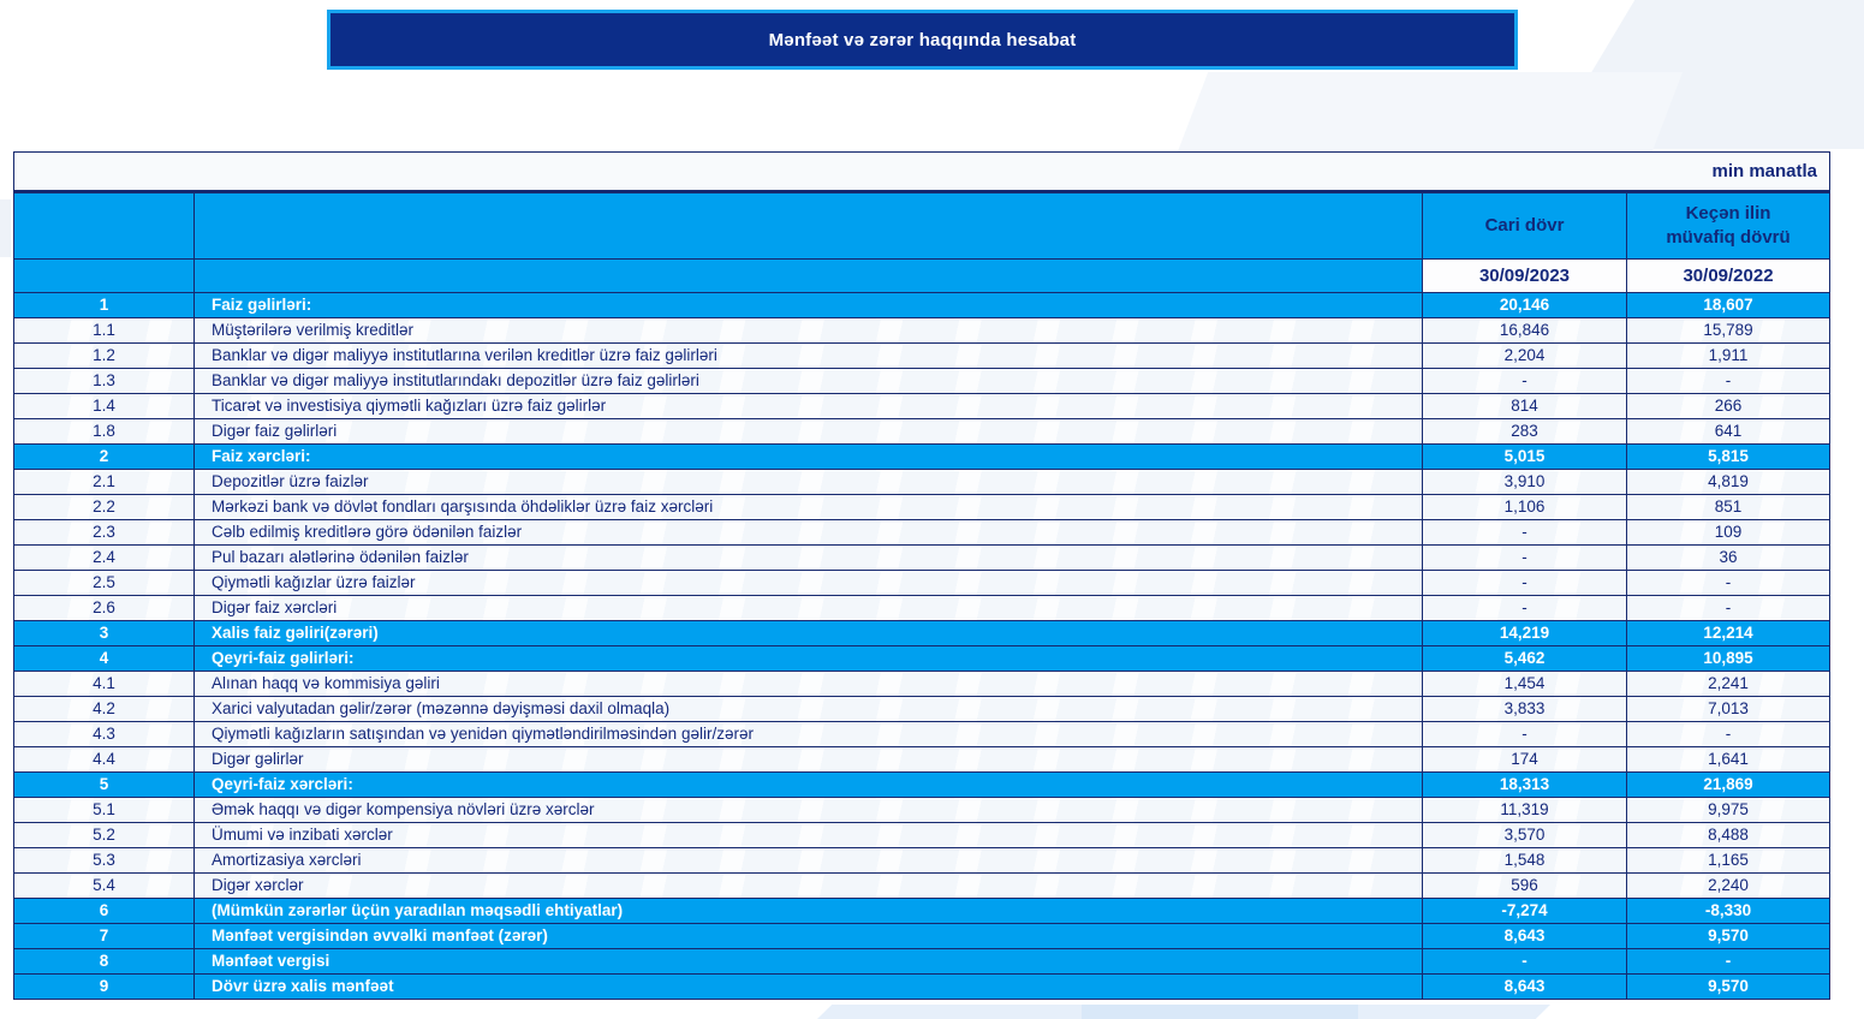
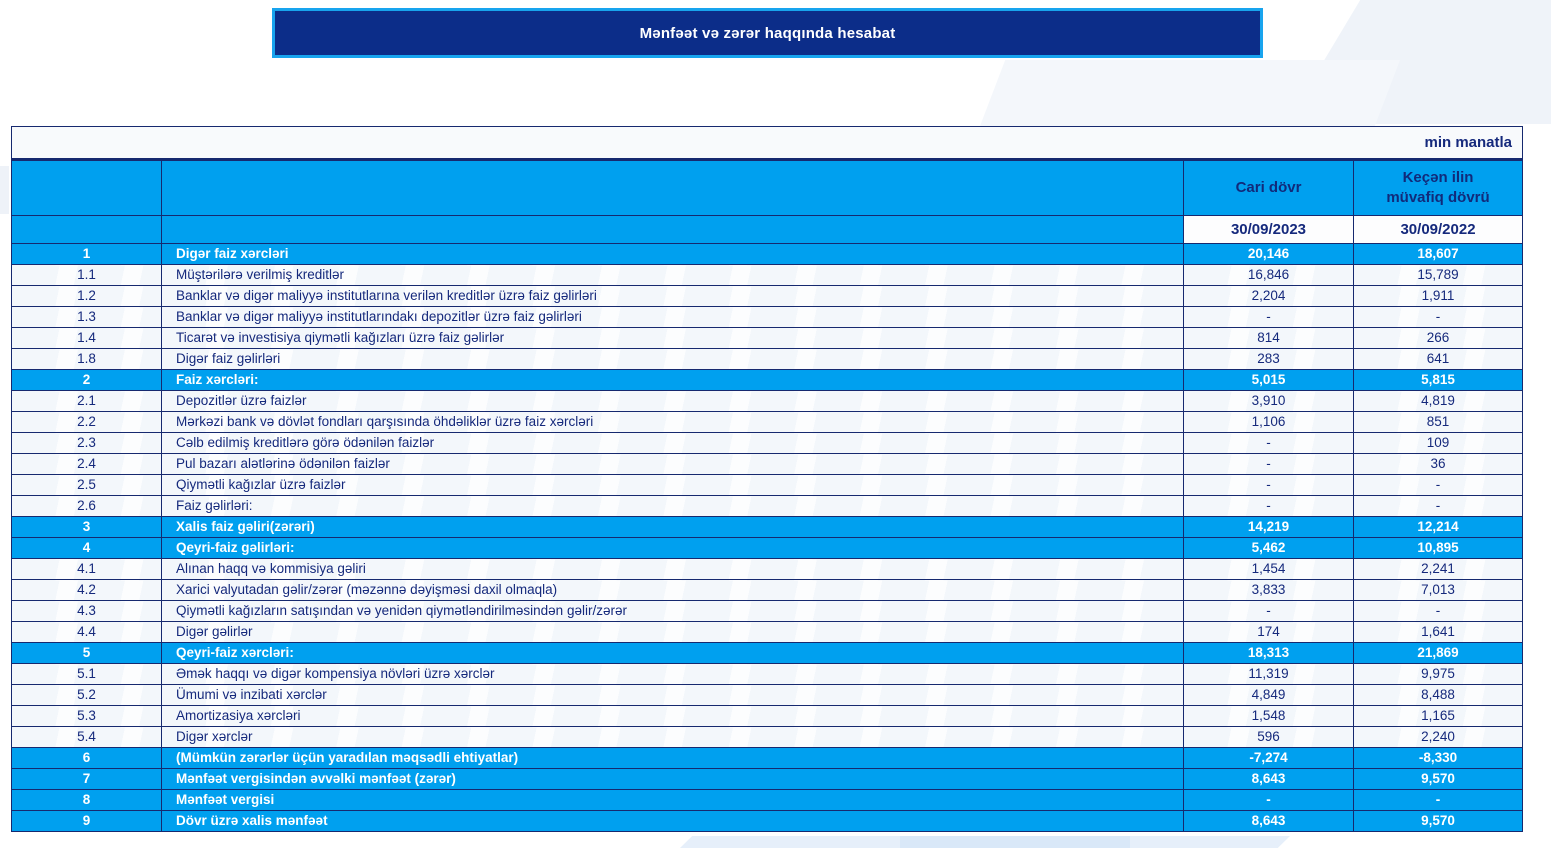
  Mənfəət və zərər haqqında hesabat
  min manatla
  		Cari dövr	Keçən ilin müvafiq dövrü
  		30/09/2023	30/09/2022
- 1	Faiz gəlirləri:	20,146	18,607
+ 1	Digər faiz xərcləri	20,146	18,607
  1.1	Müştərilərə verilmiş kreditlər	16,846	15,789
  1.2	Banklar və digər maliyyə institutlarına verilən kreditlər üzrə faiz gəlirləri	2,204	1,911
  1.3	Banklar və digər maliyyə institutlarındakı depozitlər üzrə faiz gəlirləri	-	-
  1.4	Ticarət və investisiya qiymətli kağızları üzrə faiz gəlirlər	814	266
  1.8	Digər faiz gəlirləri	283	641
  2	Faiz xərcləri:	5,015	5,815
  2.1	Depozitlər üzrə faizlər	3,910	4,819
  2.2	Mərkəzi bank və dövlət fondları qarşısında öhdəliklər üzrə faiz xərcləri	1,106	851
  2.3	Cəlb edilmiş kreditlərə görə ödənilən faizlər	-	109
  2.4	Pul bazarı alətlərinə ödənilən faizlər	-	36
  2.5	Qiymətli kağızlar üzrə faizlər	-	-
- 2.6	Digər faiz xərcləri	-	-
+ 2.6	Faiz gəlirləri:	-	-
  3	Xalis faiz gəliri(zərəri)	14,219	12,214
  4	Qeyri-faiz gəlirləri:	5,462	10,895
  4.1	Alınan haqq və kommisiya gəliri	1,454	2,241
  4.2	Xarici valyutadan gəlir/zərər (məzənnə dəyişməsi daxil olmaqla)	3,833	7,013
  4.3	Qiymətli kağızların satışından və yenidən qiymətləndirilməsindən gəlir/zərər	-	-
  4.4	Digər gəlirlər	174	1,641
  5	Qeyri-faiz xərcləri:	18,313	21,869
  5.1	Əmək haqqı və digər kompensiya növləri üzrə xərclər	11,319	9,975
- 5.2	Ümumi və inzibati xərclər	3,570	8,488
+ 5.2	Ümumi və inzibati xərclər	4,849	8,488
  5.3	Amortizasiya xərcləri	1,548	1,165
  5.4	Digər xərclər	596	2,240
  6	(Mümkün zərərlər üçün yaradılan məqsədli ehtiyatlar)	-7,274	-8,330
  7	Mənfəət vergisindən əvvəlki mənfəət (zərər)	8,643	9,570
  8	Mənfəət vergisi	-	-
  9	Dövr üzrə xalis mənfəət	8,643	9,570
